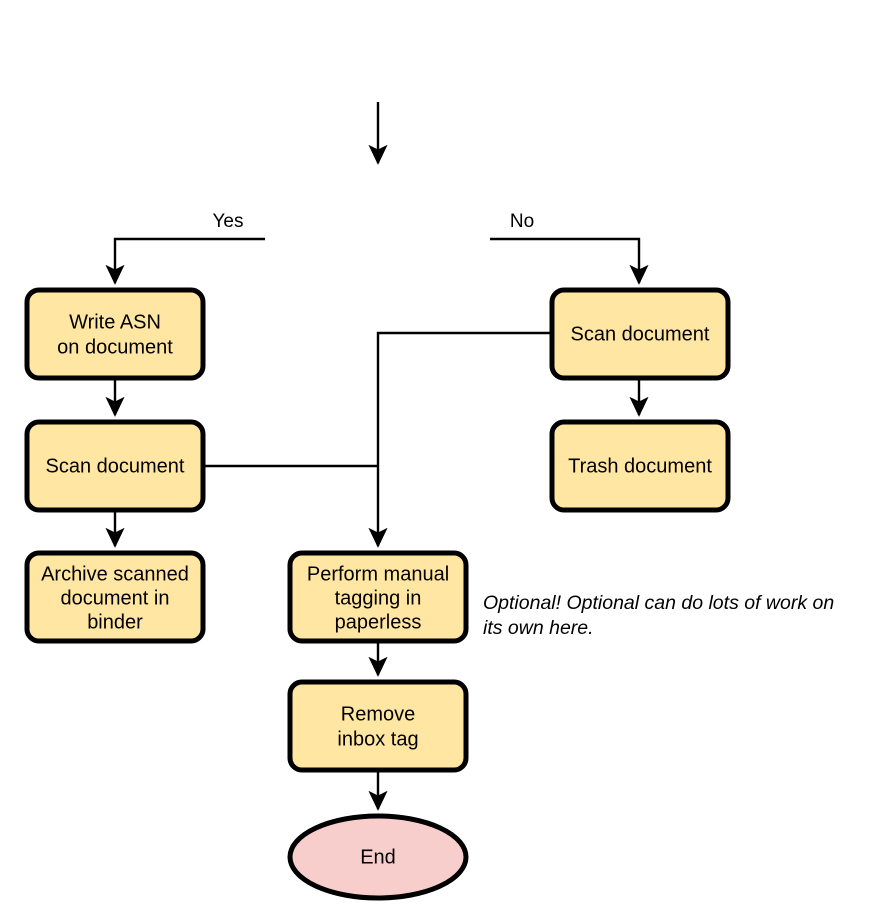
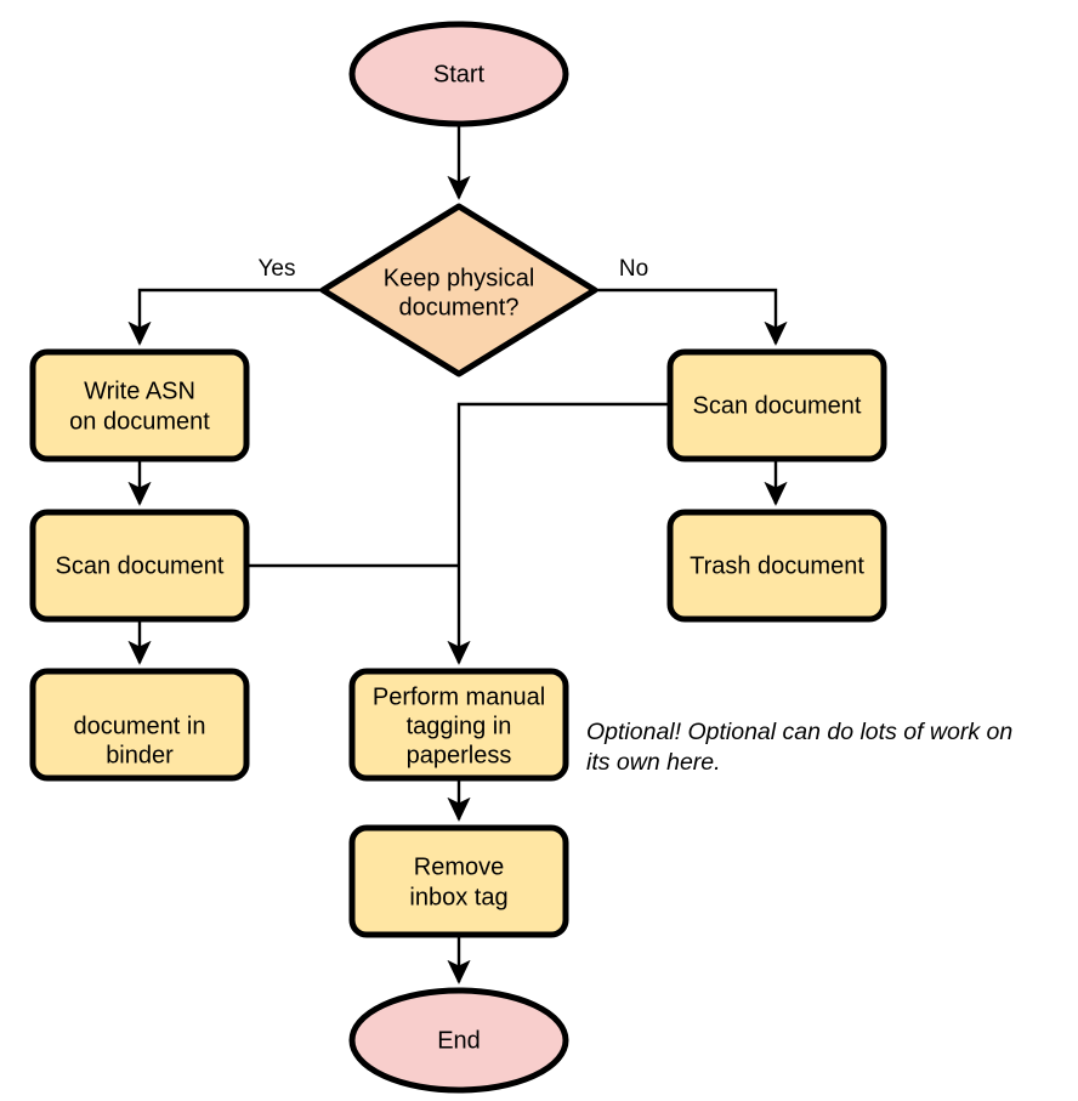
+ Start
+ Keep physical
+ document?
  Yes
  No
  Write ASN
  on document
  Scan document
- Archive scanned
  document in
  binder
  Scan document
  Trash document
  Perform manual
  tagging in
  paperless
  Remove
  inbox tag
  End
  Optional! Optional can do lots of work on
  its own here.
